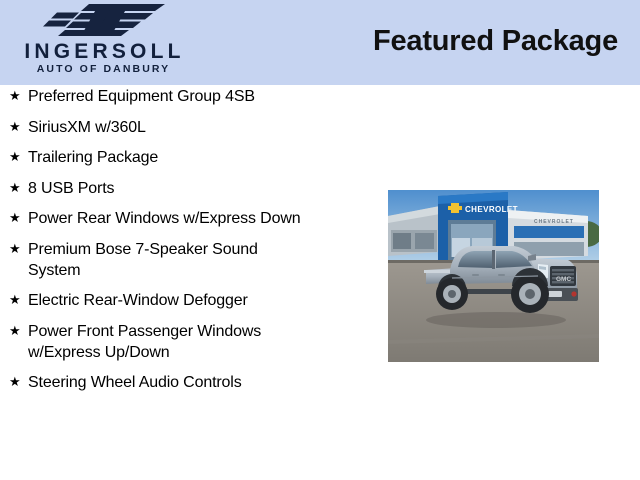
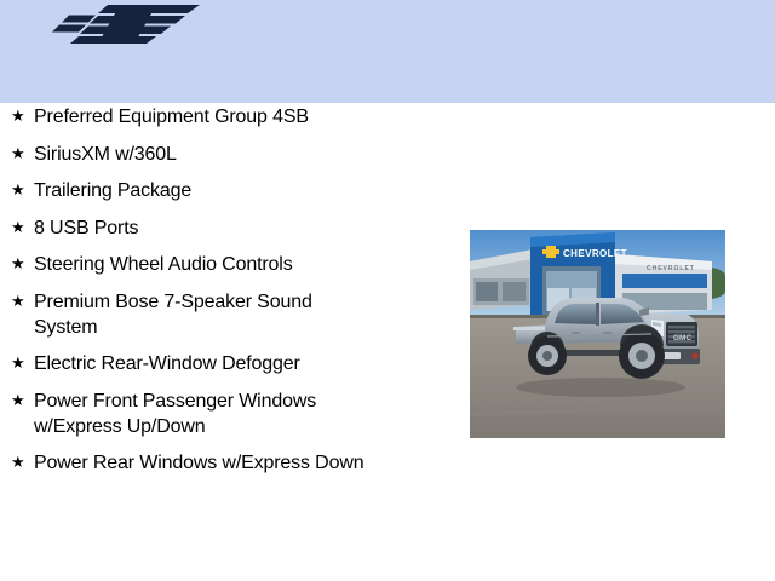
- INGERSOLL
- AUTO OF DANBURY
- Featured Package
  ★
  Preferred Equipment Group 4SB
  ★
  SiriusXM w/360L
  ★
  Trailering Package
  ★
  8 USB Ports
  ★
- Power Rear Windows w/Express Down
+ Steering Wheel Audio Controls
  ★
  Premium Bose 7-Speaker Sound
  System
  ★
  Electric Rear-Window Defogger
  ★
  Power Front Passenger Windows
  w/Express Up/Down
  ★
- Steering Wheel Audio Controls
+ Power Rear Windows w/Express Down
  CHEVROLET
